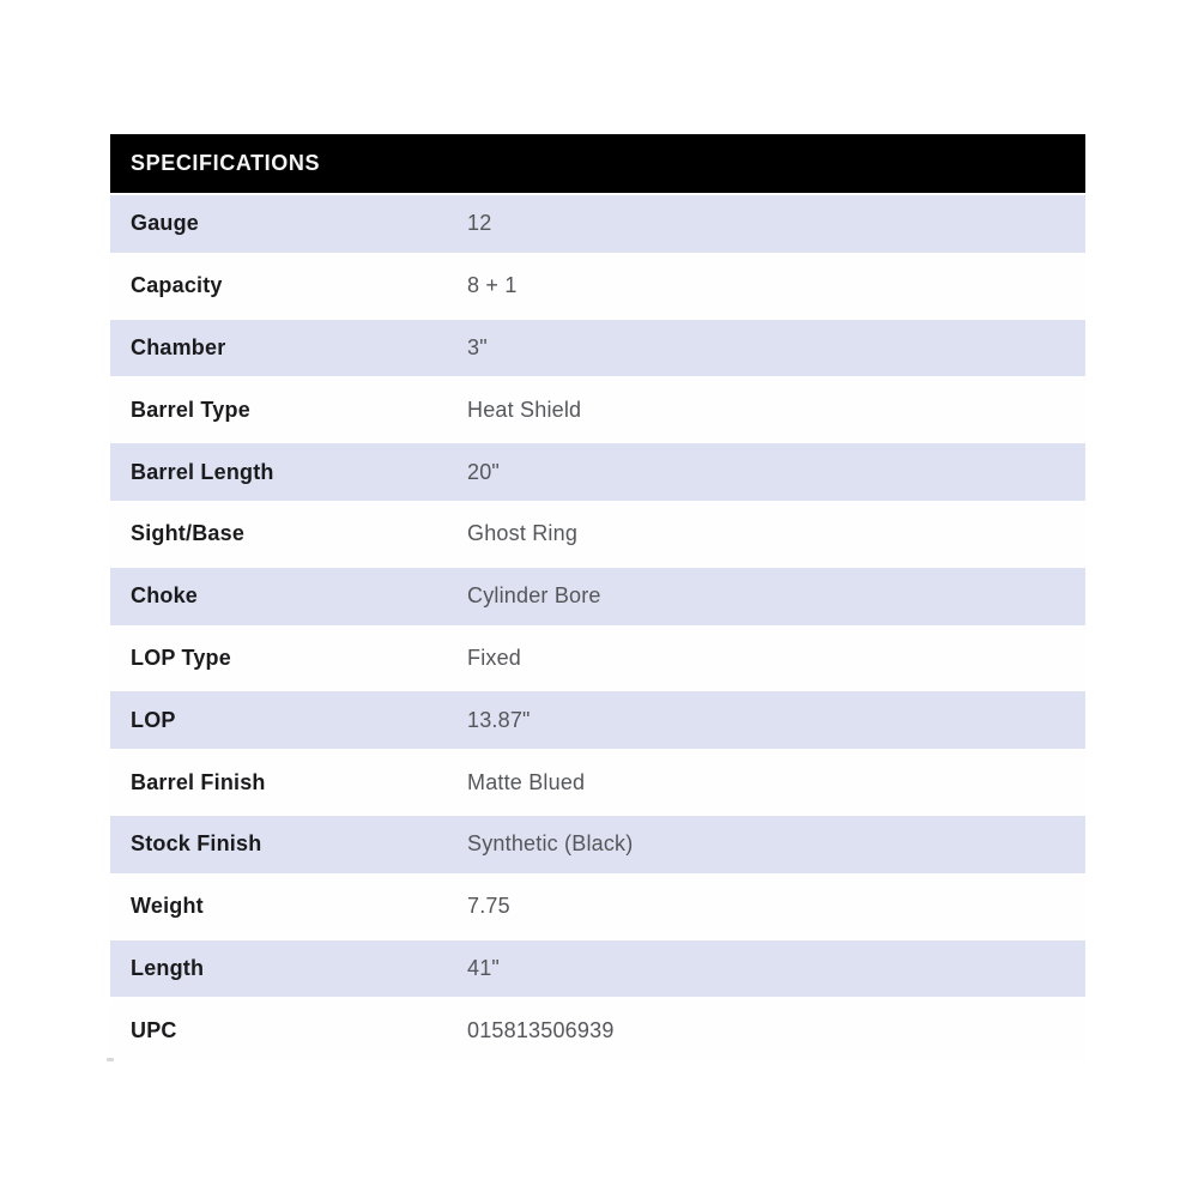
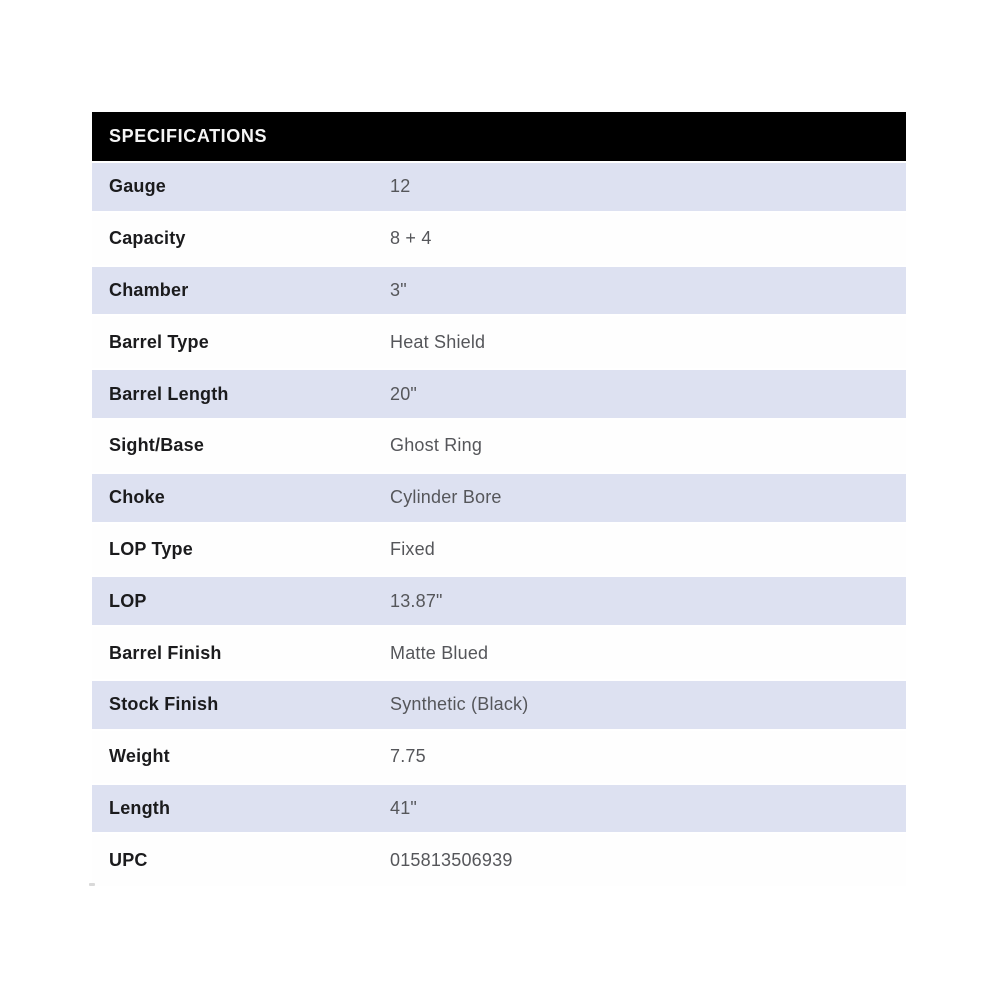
  SPECIFICATIONS
  Gauge
  12
  Capacity
- 8 + 1
+ 8 + 4
  Chamber
  3"
  Barrel Type
  Heat Shield
  Barrel Length
  20"
  Sight/Base
  Ghost Ring
  Choke
  Cylinder Bore
  LOP Type
  Fixed
  LOP
  13.87"
  Barrel Finish
  Matte Blued
  Stock Finish
  Synthetic (Black)
  Weight
  7.75
  Length
  41"
  UPC
  015813506939
